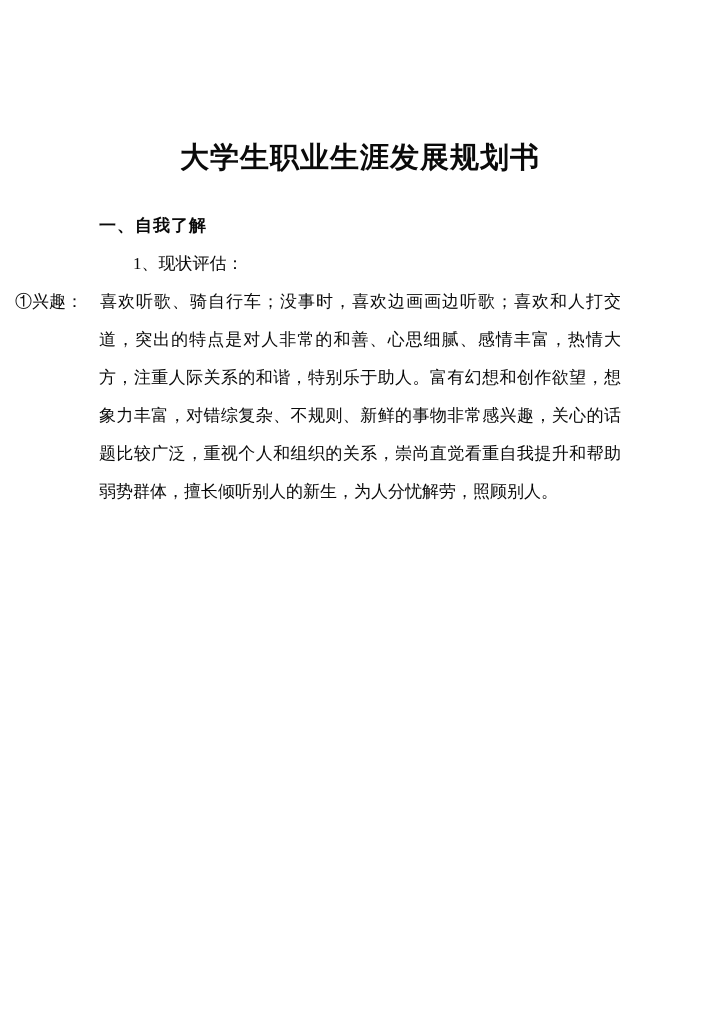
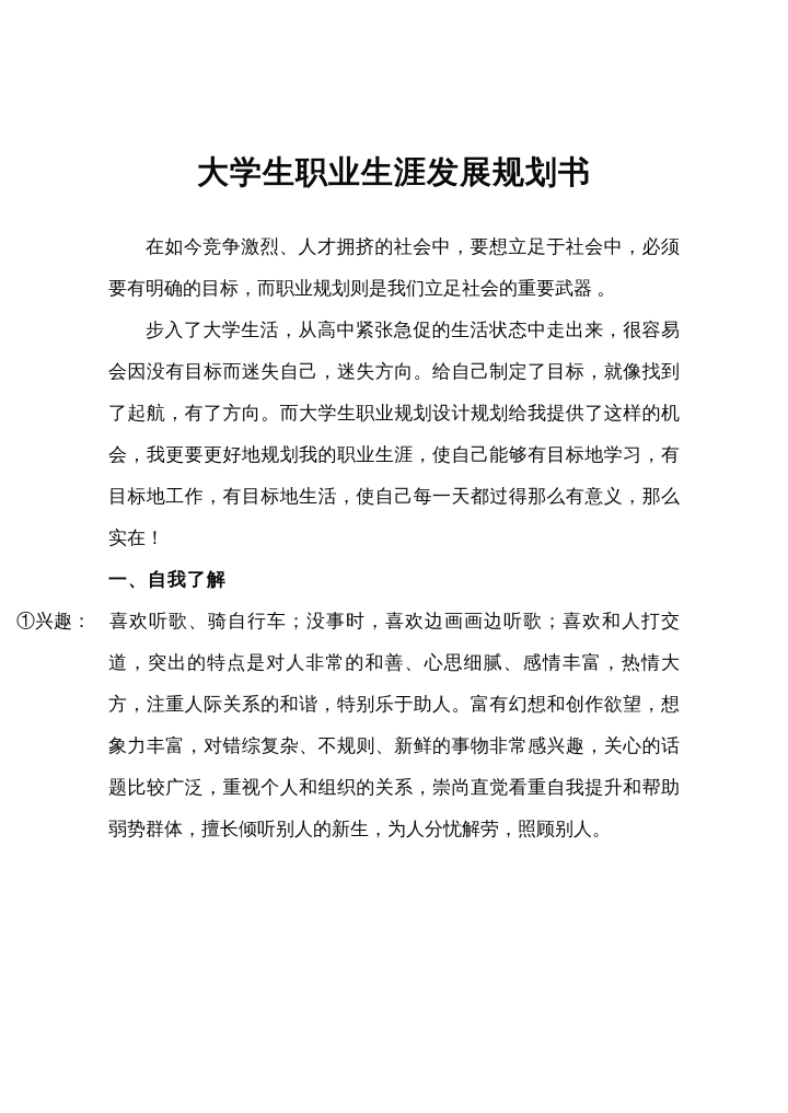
  大学生职业生涯发展规划书
+ 在如今竞争激烈、人才拥挤的社会中，要想立足于社会中，必须要有明确的目标，而职业规划则是我们立足社会的重要武器 。
+ 步入了大学生活，从高中紧张急促的生活状态中走出来，很容易会因没有目标而迷失自己，迷失方向。给自己制定了目标，就像找到了起航，有了方向。而大学生职业规划设计规划给我提供了这样的机会，我更要更好地规划我的职业生涯，使自己能够有目标地学习，有目标地工作，有目标地生活，使自己每一天都过得那么有意义，那么实在！
  一、自我了解
- 1、现状评估：
  ①兴趣： 喜欢听歌、骑自行车；没事时，喜欢边画画边听歌；喜欢和人打交道，突出的特点是对人非常的和善、心思细腻、感情丰富，热情大方，注重人际关系的和谐，特别乐于助人。富有幻想和创作欲望，想象力丰富，对错综复杂、不规则、新鲜的事物非常感兴趣，关心的话题比较广泛，重视个人和组织的关系，崇尚直觉看重自我提升和帮助弱势群体，擅长倾听别人的新生，为人分忧解劳，照顾别人。
